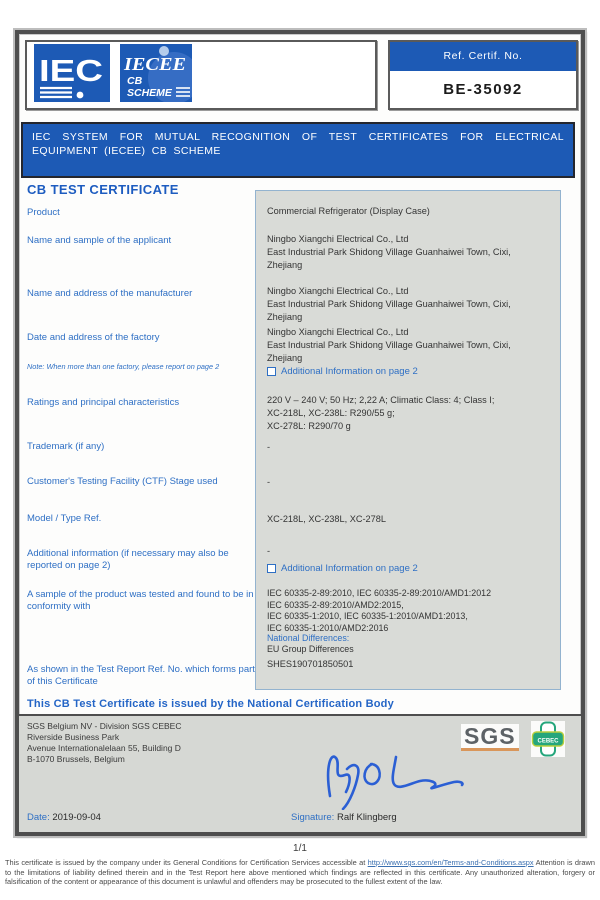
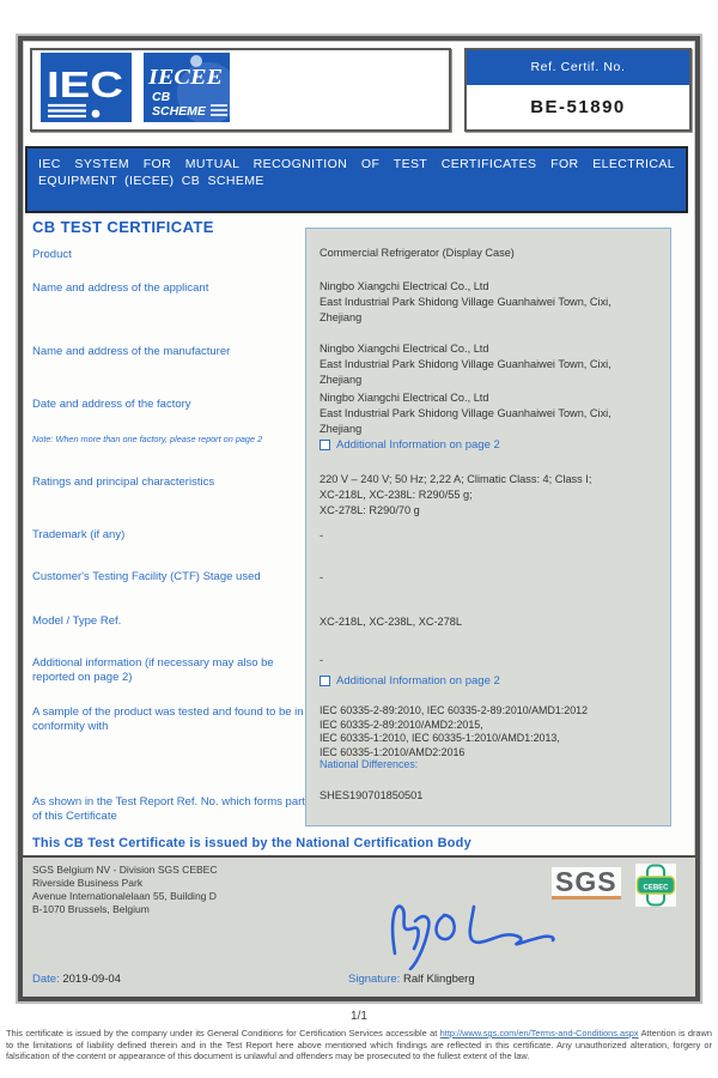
  IEC
  IECEE
  CB
  SCHEME
  Ref. Certif. No.
- BE-35092
+ BE-51890
  IEC SYSTEM FOR MUTUAL RECOGNITION OF TEST CERTIFICATES FOR ELECTRICAL EQUIPMENT (IECEE) CB SCHEME
  CB TEST CERTIFICATE
  Product
  Commercial Refrigerator (Display Case)
- Name and sample of the applicant
+ Name and address of the applicant
  Ningbo Xiangchi Electrical Co., Ltd
  East Industrial Park Shidong Village Guanhaiwei Town, Cixi,
  Zhejiang
  Name and address of the manufacturer
  Ningbo Xiangchi Electrical Co., Ltd
  East Industrial Park Shidong Village Guanhaiwei Town, Cixi,
  Zhejiang
  Date and address of the factory
  Ningbo Xiangchi Electrical Co., Ltd
  East Industrial Park Shidong Village Guanhaiwei Town, Cixi,
  Zhejiang
  Additional Information on page 2
  Note: When more than one factory, please report on page 2
  Ratings and principal characteristics
  220 V – 240 V; 50 Hz; 2,22 A; Climatic Class: 4; Class I;
  XC-218L, XC-238L: R290/55 g;
  XC-278L: R290/70 g
  Trademark (if any)
  -
  Customer's Testing Facility (CTF) Stage used
  -
  Model / Type Ref.
  XC-218L, XC-238L, XC-278L
  Additional information (if necessary may also be reported on page 2)
  -
  Additional Information on page 2
  A sample of the product was tested and found to be in conformity with
  IEC 60335-2-89:2010, IEC 60335-2-89:2010/AMD1:2012
  IEC 60335-2-89:2010/AMD2:2015,
  IEC 60335-1:2010, IEC 60335-1:2010/AMD1:2013,
  IEC 60335-1:2010/AMD2:2016
  National Differences:
- EU Group Differences
  As shown in the Test Report Ref. No. which forms part of this Certificate
  SHES190701850501
  This CB Test Certificate is issued by the National Certification Body
  SGS Belgium NV - Division SGS CEBEC
  Riverside Business Park
  Avenue Internationalelaan 55, Building D
  B-1070 Brussels, Belgium
  SGS
  Date: 2019-09-04
  Signature: Ralf Klingberg
  1/1
  This certificate is issued by the company under its General Conditions for Certification Services accessible at http://www.sgs.com/en/Terms-and-Conditions.aspx Attention is drawn to the limitations of liability defined therein and in the Test Report here above mentioned which findings are reflected in this certificate. Any unauthorized alteration, forgery or falsification of the content or appearance of this document is unlawful and offenders may be prosecuted to the fullest extent of the law.
